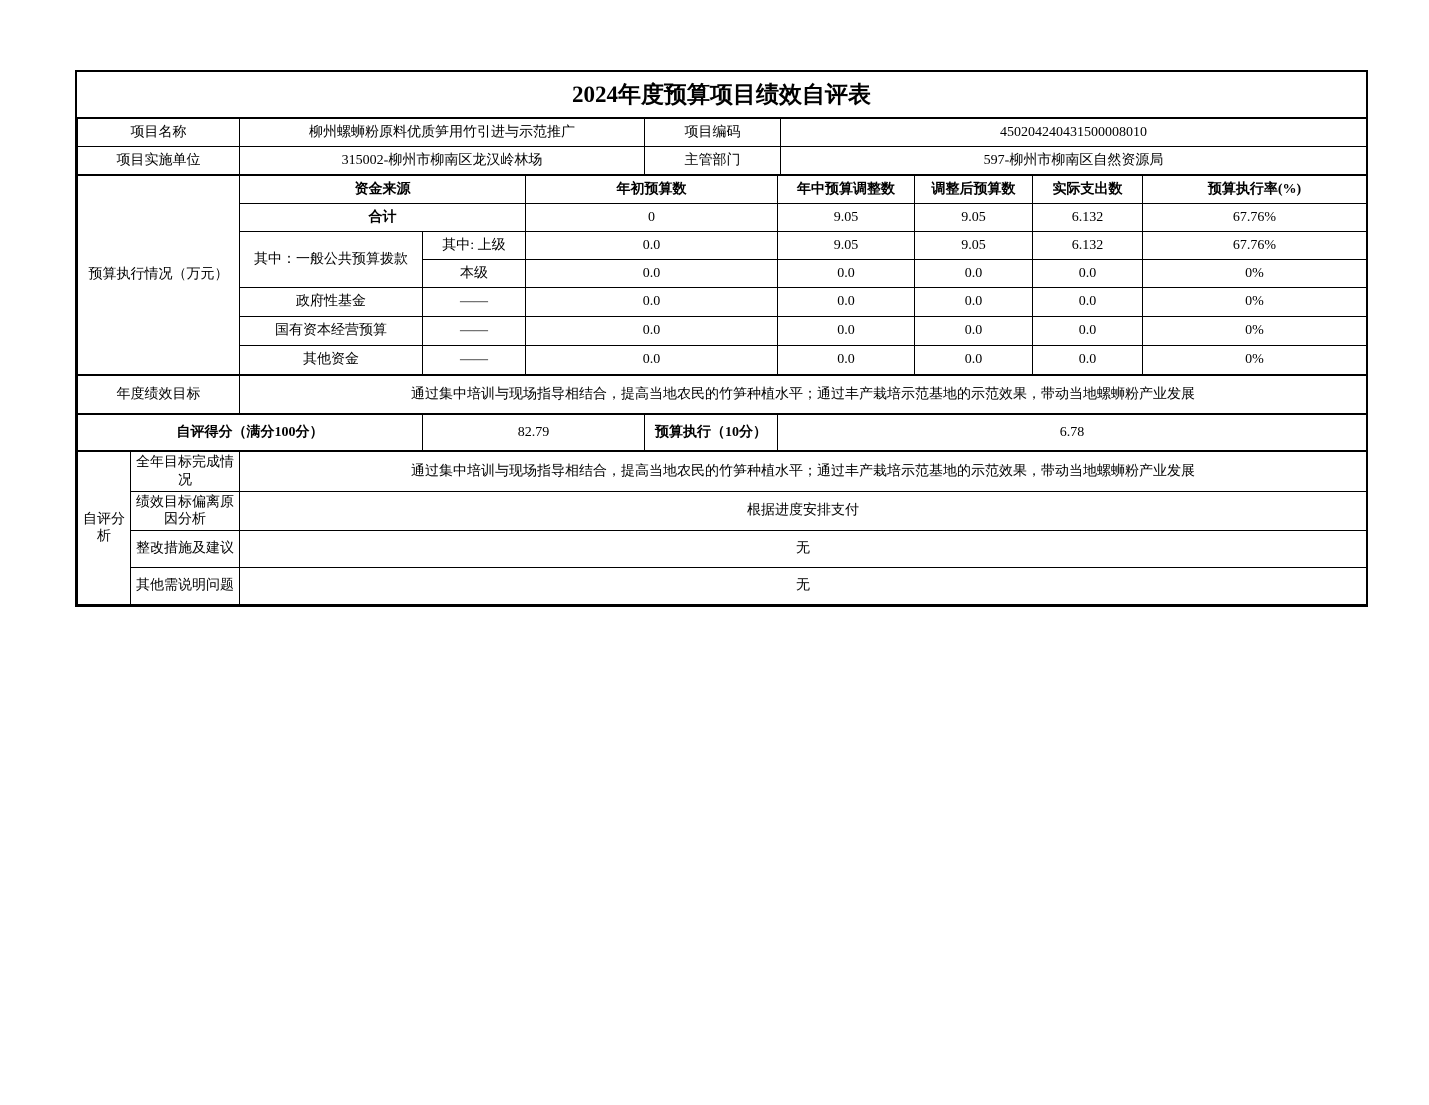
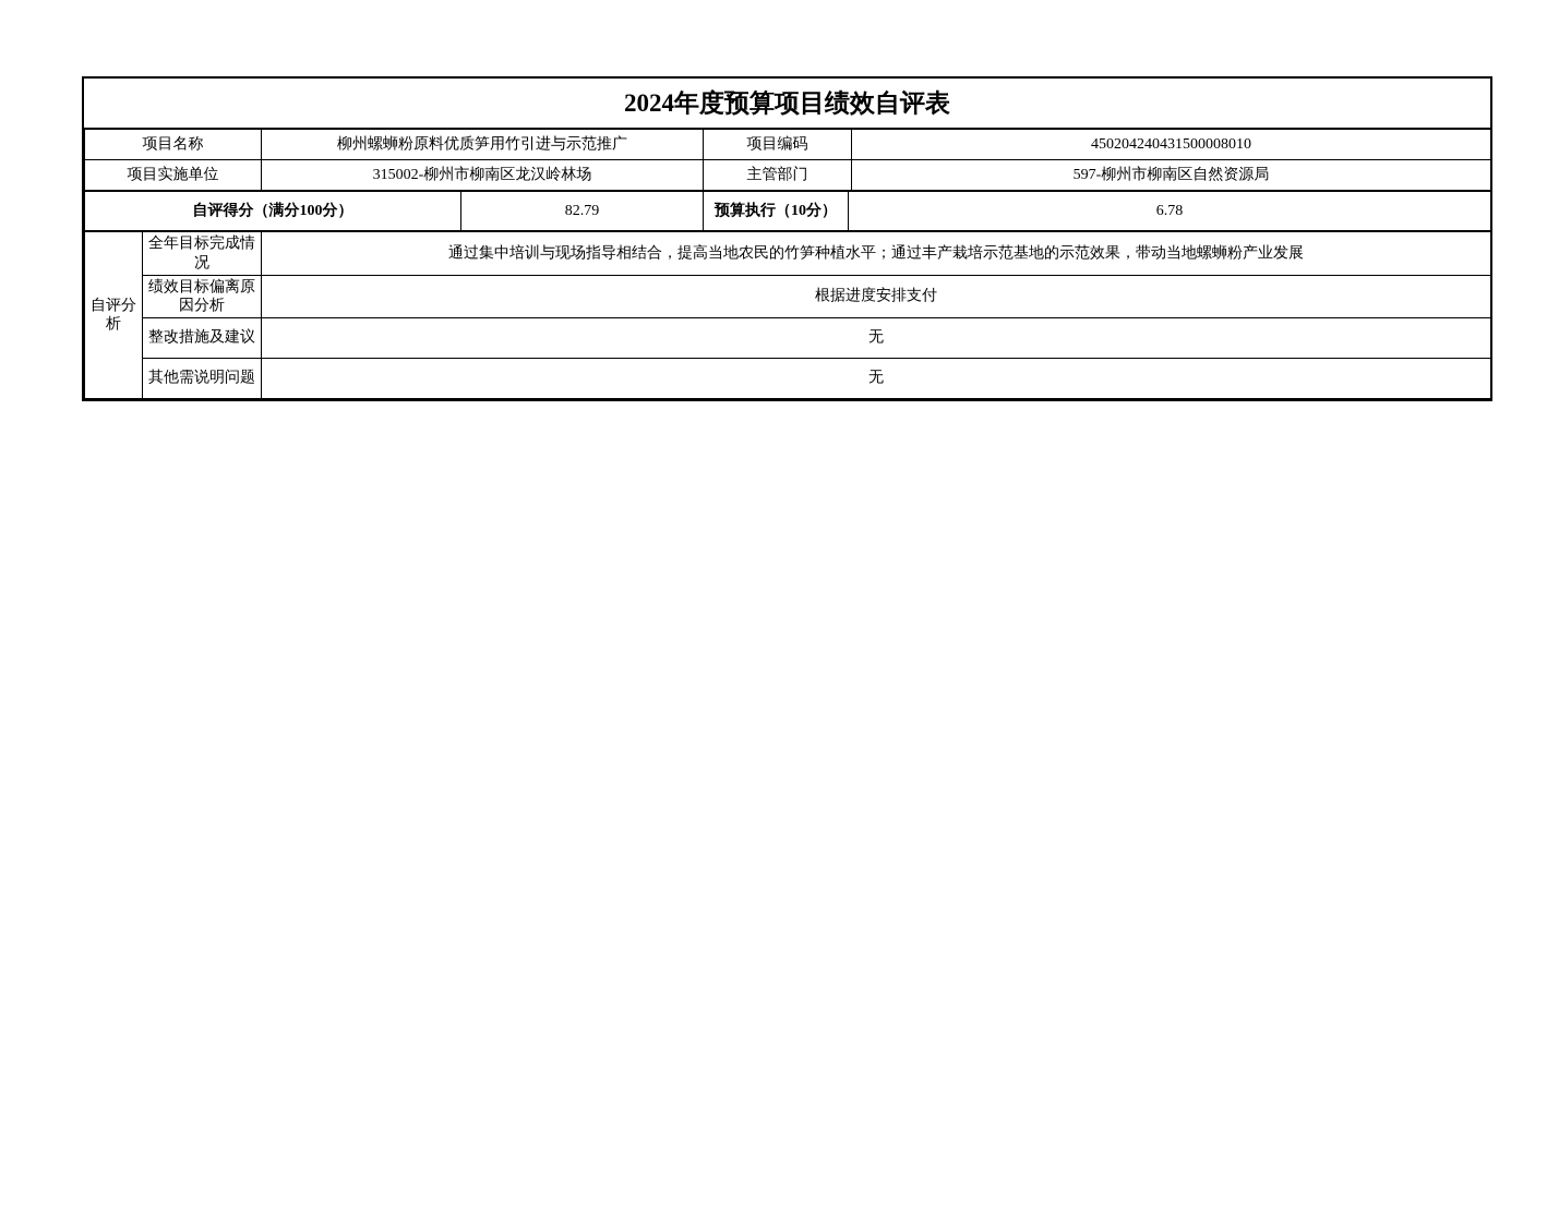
  2024年度预算项目绩效自评表
  项目名称	柳州螺蛳粉原料优质笋用竹引进与示范推广	项目编码	450204240431500008010
  项目实施单位	315002-柳州市柳南区龙汉岭林场	主管部门	597-柳州市柳南区自然资源局
- 预算执行情况（万元）	资金来源	年初预算数	年中预算调整数	调整后预算数	实际支出数	预算执行率(%)
- 合计	0	9.05	9.05	6.132	67.76%
- 其中：一般公共预算拨款	其中: 上级	0.0	9.05	9.05	6.132	67.76%
- 本级	0.0	0.0	0.0	0.0	0%
- 政府性基金	——	0.0	0.0	0.0	0.0	0%
- 国有资本经营预算	——	0.0	0.0	0.0	0.0	0%
- 其他资金	——	0.0	0.0	0.0	0.0	0%
- 年度绩效目标	通过集中培训与现场指导相结合，提高当地农民的竹笋种植水平；通过丰产栽培示范基地的示范效果，带动当地螺蛳粉产业发展
  自评得分（满分100分）	82.79	预算执行（10分）	6.78
  自评分析	全年目标完成情况	通过集中培训与现场指导相结合，提高当地农民的竹笋种植水平；通过丰产栽培示范基地的示范效果，带动当地螺蛳粉产业发展
  绩效目标偏离原因分析	根据进度安排支付
  整改措施及建议	无
  其他需说明问题	无
